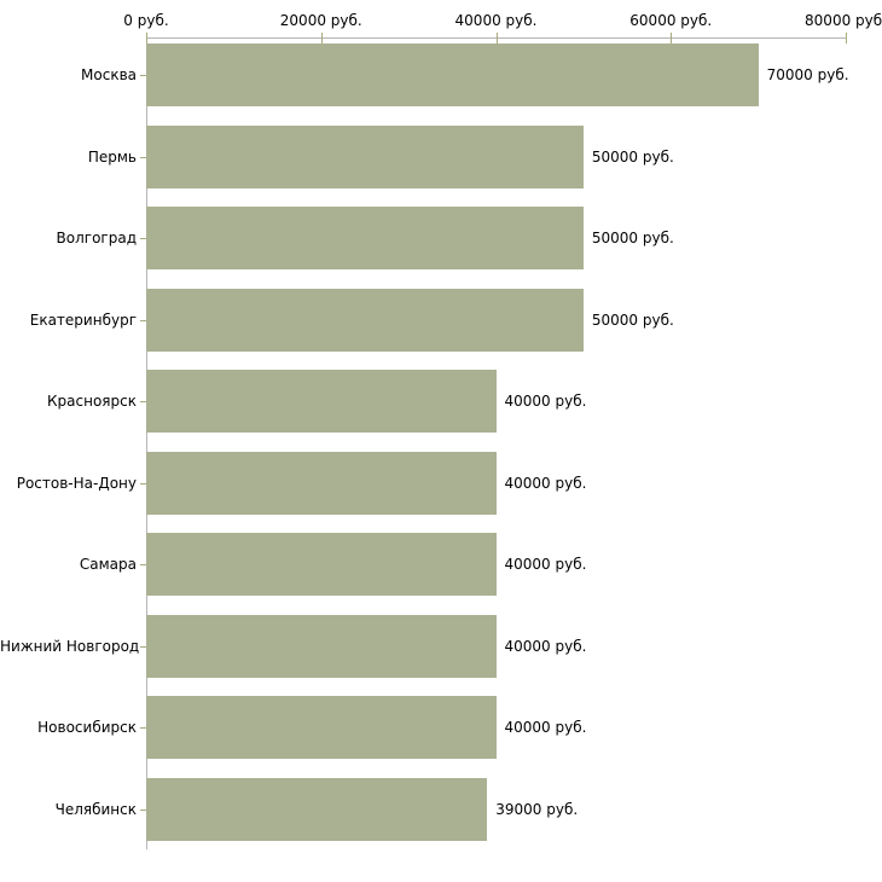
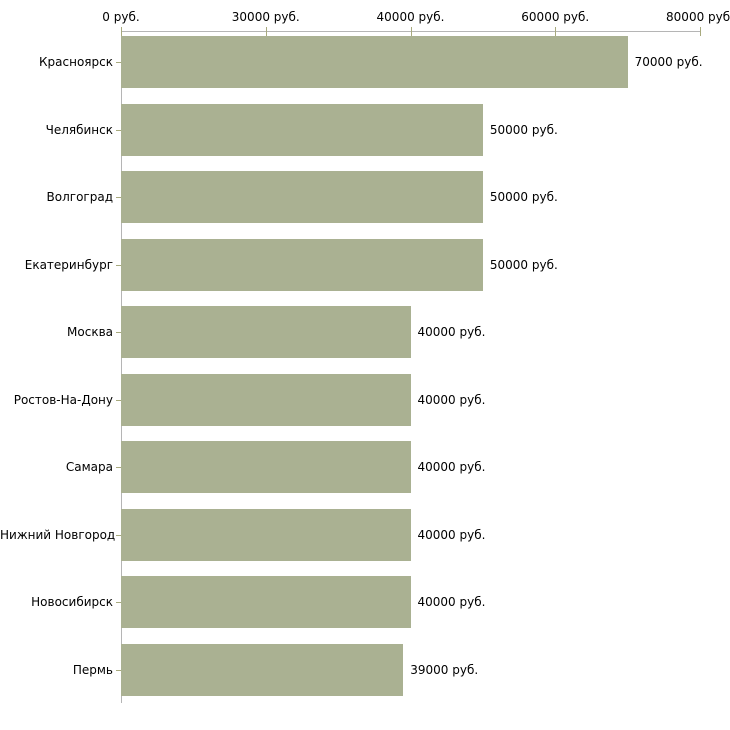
  0 руб.
- 20000 руб.
+ 30000 руб.
  40000 руб.
  60000 руб.
  80000 руб
- Москва
+ Красноярск
- Пермь
+ Челябинск
  Волгоград
  Екатеринбург
- Красноярск
+ Москва
  Ростов-На-Дону
  Самара
  Нижний Новгород
  Новосибирск
- Челябинск
+ Пермь
  70000 руб.
  50000 руб.
  50000 руб.
  50000 руб.
  40000 руб.
  40000 руб.
  40000 руб.
  40000 руб.
  40000 руб.
  39000 руб.
